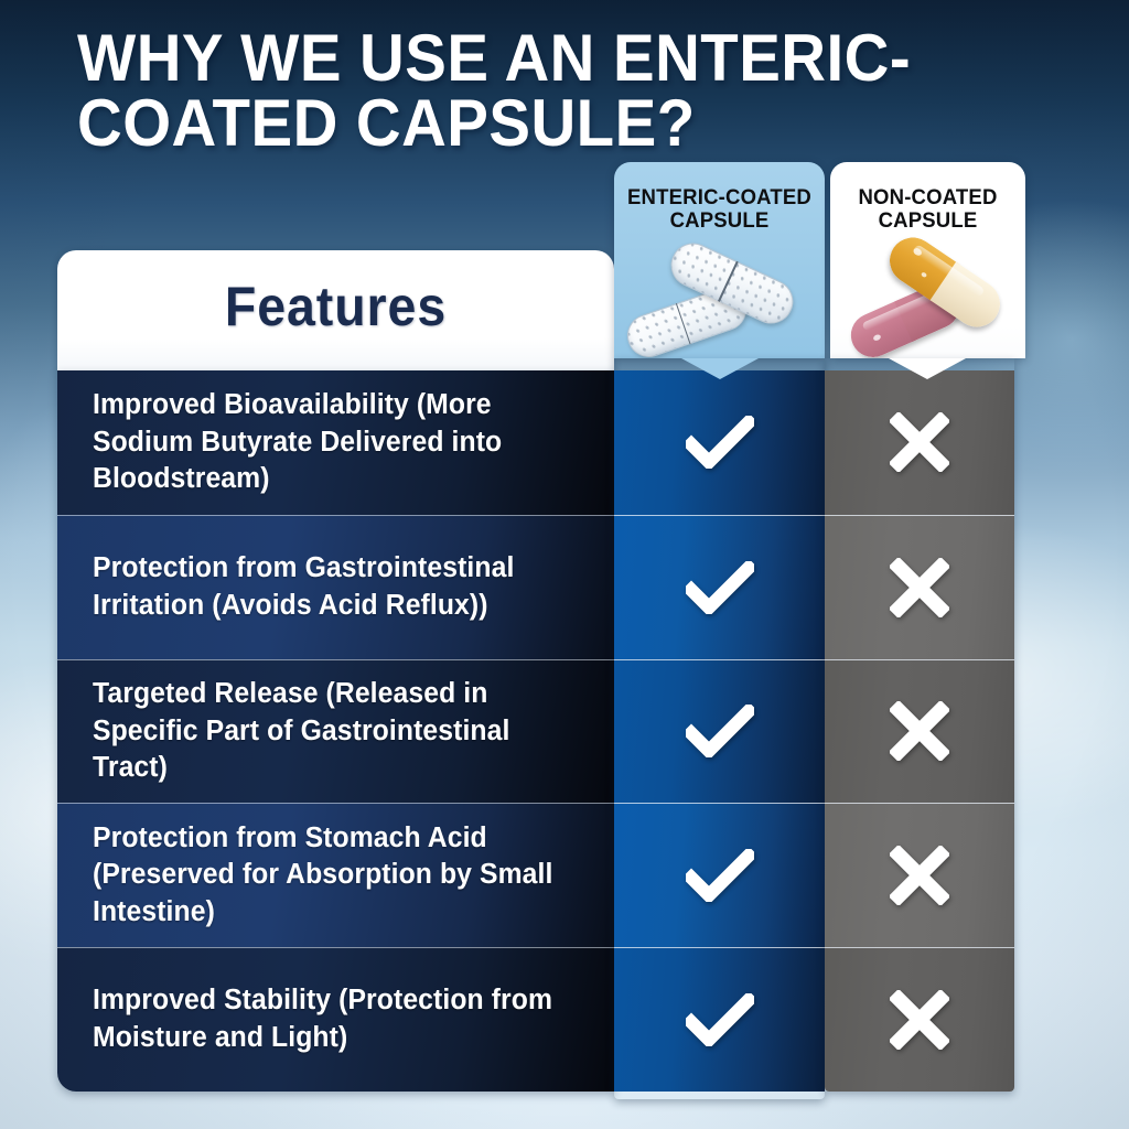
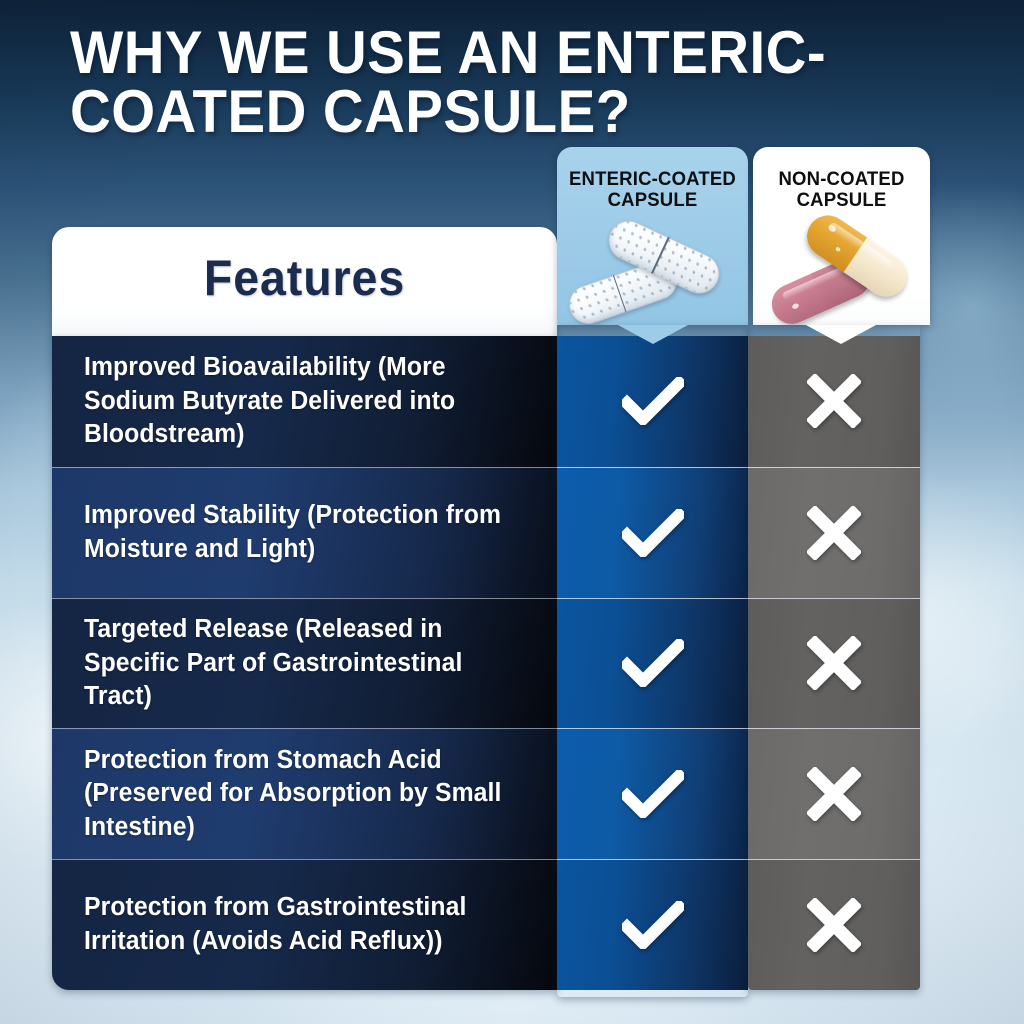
  WHY WE USE AN ENTERIC-COATED CAPSULE?
  Features
  Improved Bioavailability (More Sodium Butyrate Delivered into Bloodstream)
- Protection from Gastrointestinal Irritation (Avoids Acid Reflux))
+ Improved Stability (Protection from Moisture and Light)
  Targeted Release (Released in Specific Part of Gastrointestinal Tract)
  Protection from Stomach Acid (Preserved for Absorption by Small Intestine)
- Improved Stability (Protection from Moisture and Light)
+ Protection from Gastrointestinal Irritation (Avoids Acid Reflux))
  ENTERIC-COATED
  CAPSULE
  NON-COATED
  CAPSULE
